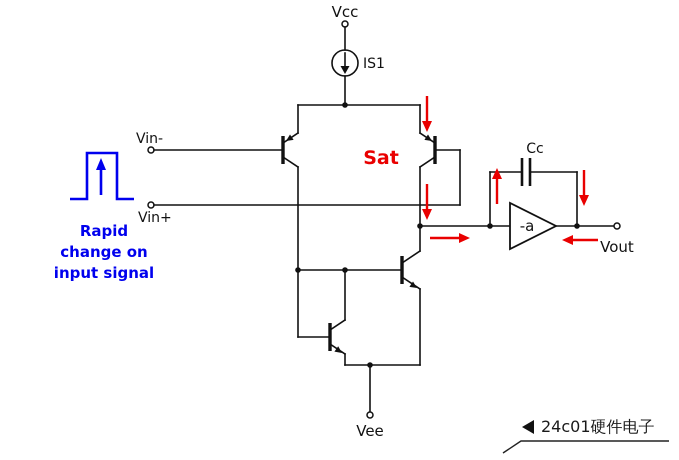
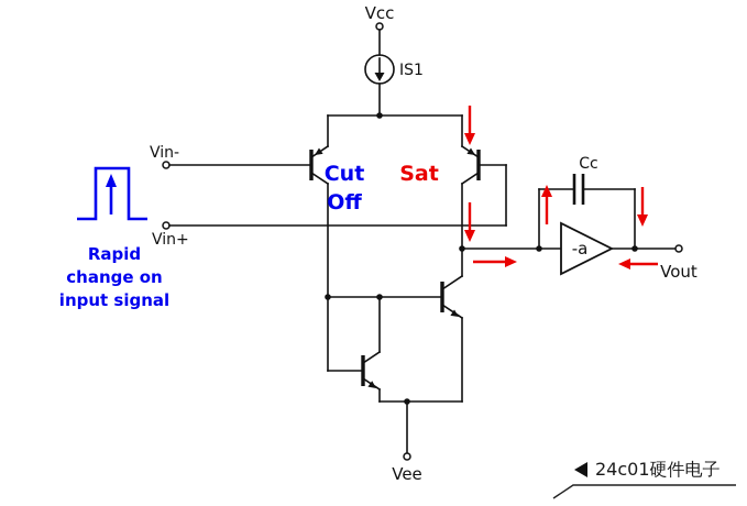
  Vcc
  IS1
  Vin-
  Vin+
  Rapid
  change on
  input signal
+ Cut
+ Off
  Sat
  Vee
  -a
  Vout
  Cc
  24c01硬件电子
